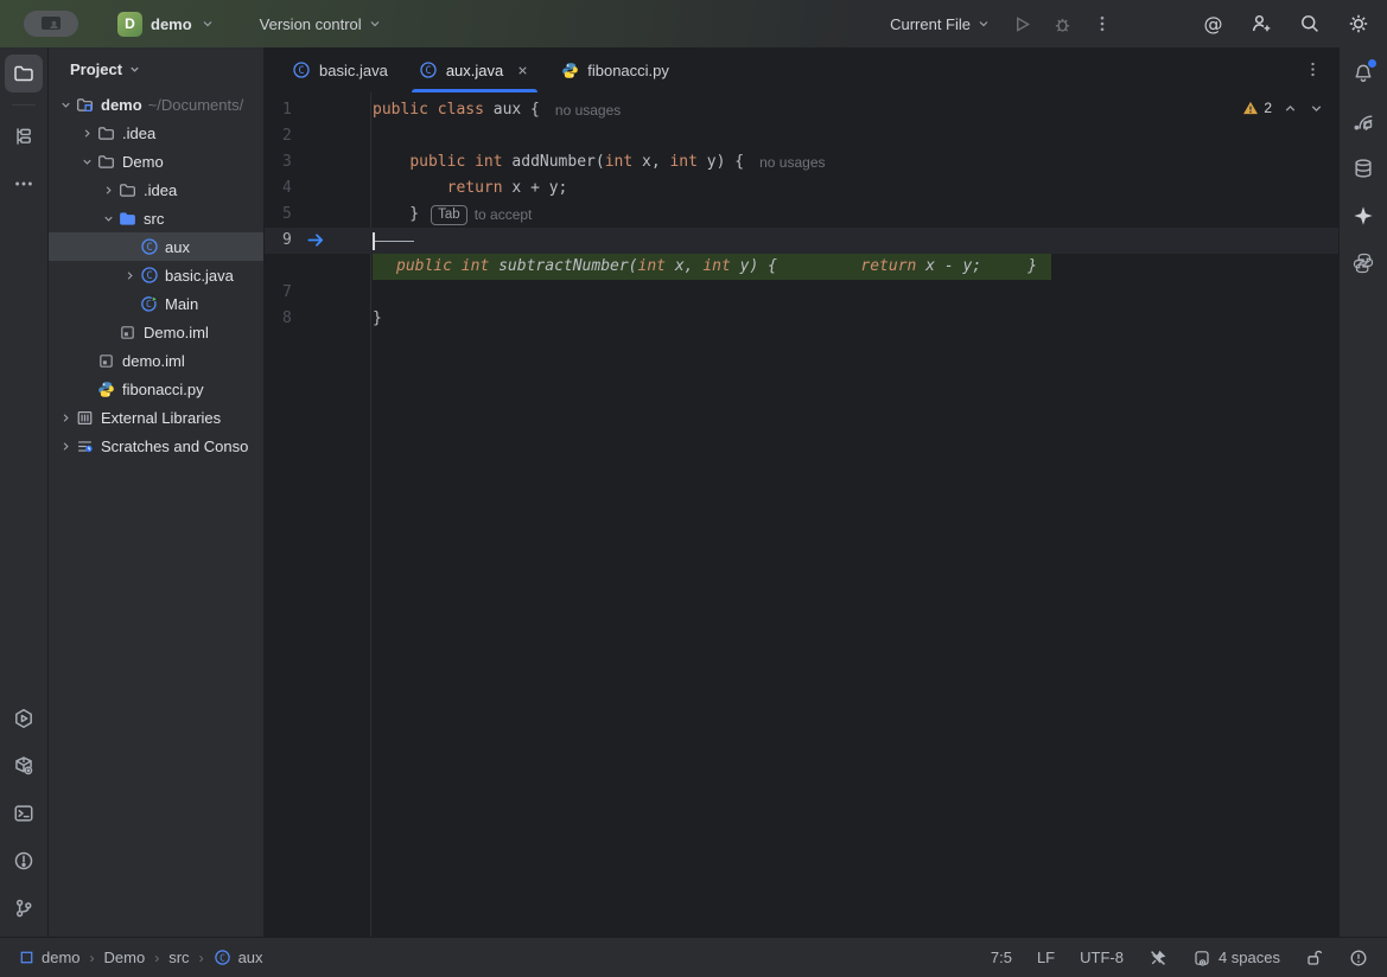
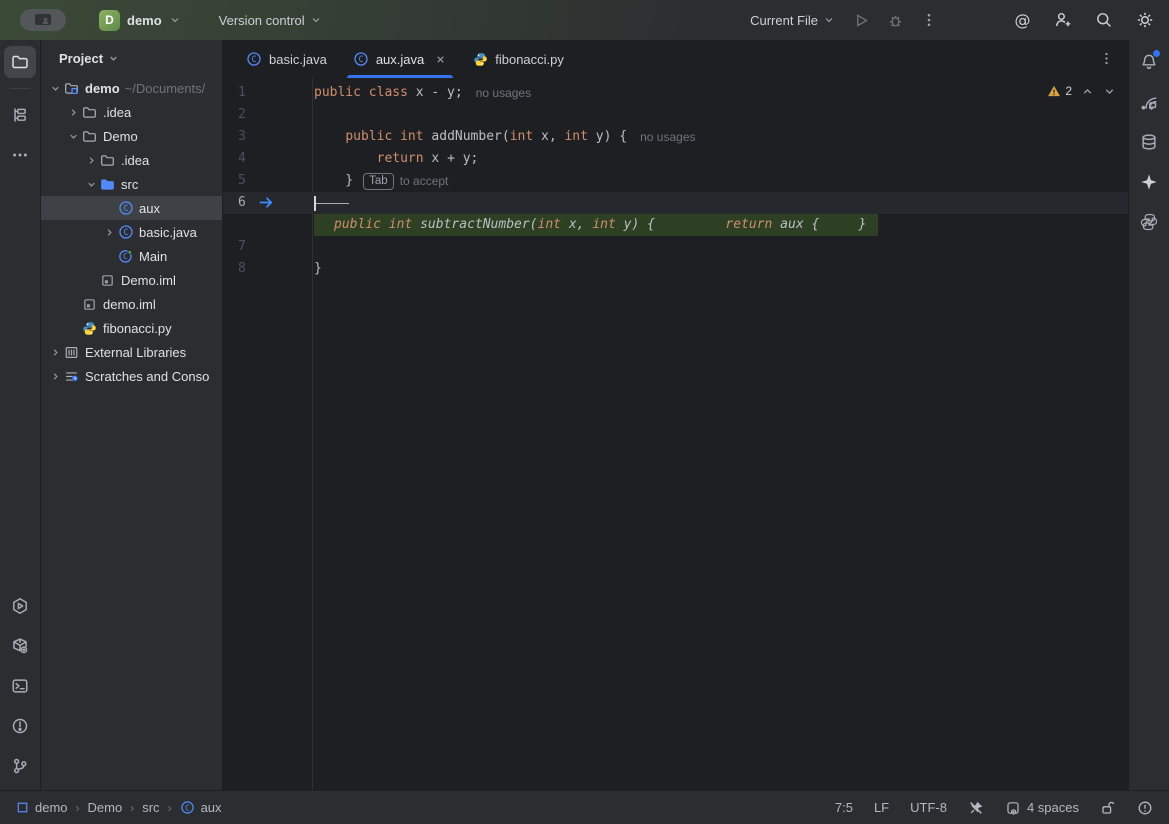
  D
  demo
  Version control
  Current File
  @
  Project
  demo
  ~/Documents/
  .idea
  Demo
  .idea
  src
  C
  aux
  C
  basic.java
  C
  Main
  Demo.iml
  demo.iml
  fibonacci.py
  External Libraries
  Scratches and Conso
  C
  basic.java
  C
  aux.java
  fibonacci.py
  2
  1
  public class
- aux {
+ x - y;
  no usages
  2
  3
  public int
  addNumber(
  int
  x,
  int
  y) {
  no usages
  4
  return
  x + y;
  5
  }
  Tab
  to accept
- 9
+ 6
- public int subtractNumber(int x, int y) { return x - y; }
+ public int subtractNumber(int x, int y) { return aux { }
  7
  8
  }
  demo
  ›
  Demo
  ›
  src
  ›
  C
  aux
  7:5
  LF
  UTF-8
  4 spaces
